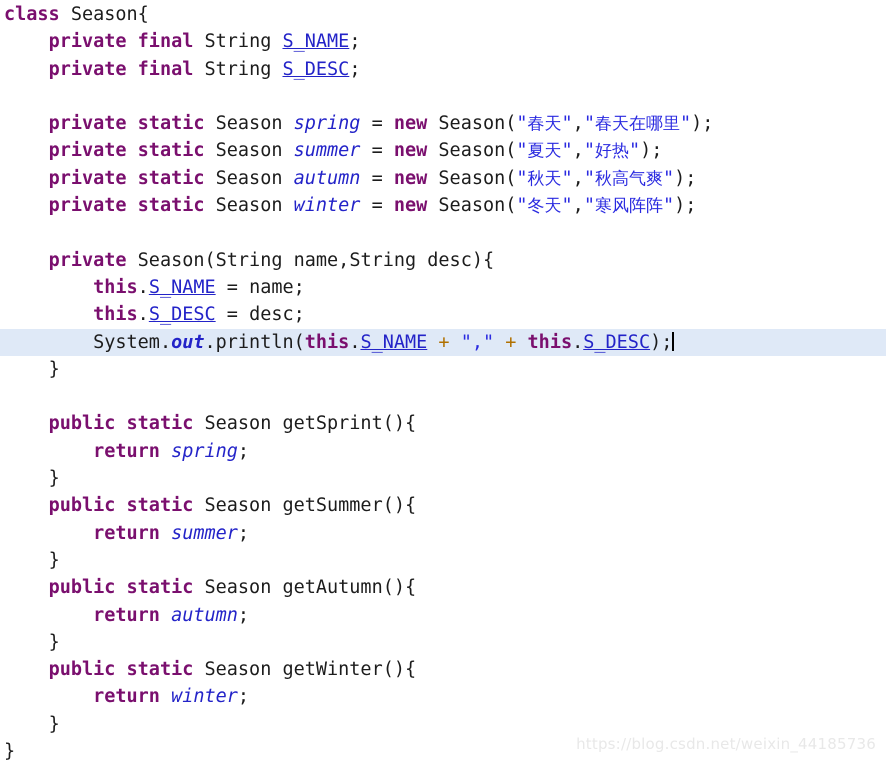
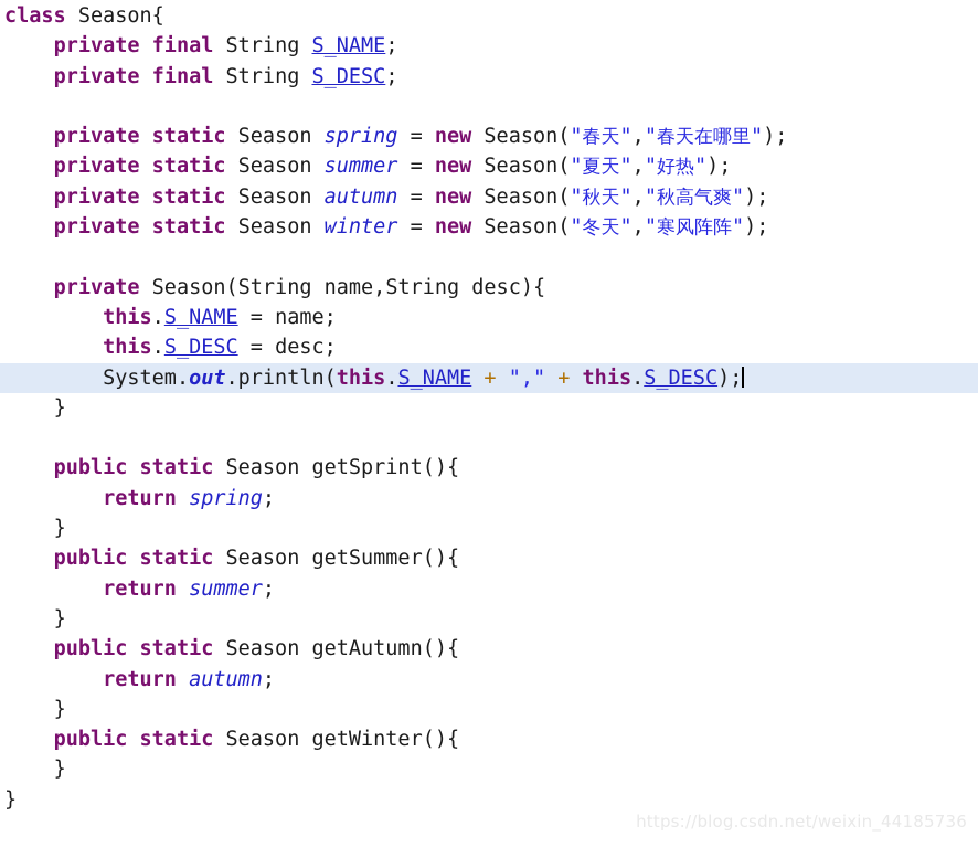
  class Season{
  private final String S_NAME;
  private final String S_DESC;
  private static Season spring = new Season("春天","春天在哪里");
  private static Season summer = new Season("夏天","好热");
  private static Season autumn = new Season("秋天","秋高气爽");
  private static Season winter = new Season("冬天","寒风阵阵");
  private Season(String name,String desc){
  this.S_NAME = name;
  this.S_DESC = desc;
  System.out.println(this.S_NAME + "," + this.S_DESC);
  }
  public static Season getSprint(){
  return spring;
  }
  public static Season getSummer(){
  return summer;
  }
  public static Season getAutumn(){
  return autumn;
  }
  public static Season getWinter(){
- return winter;
  }
  }
